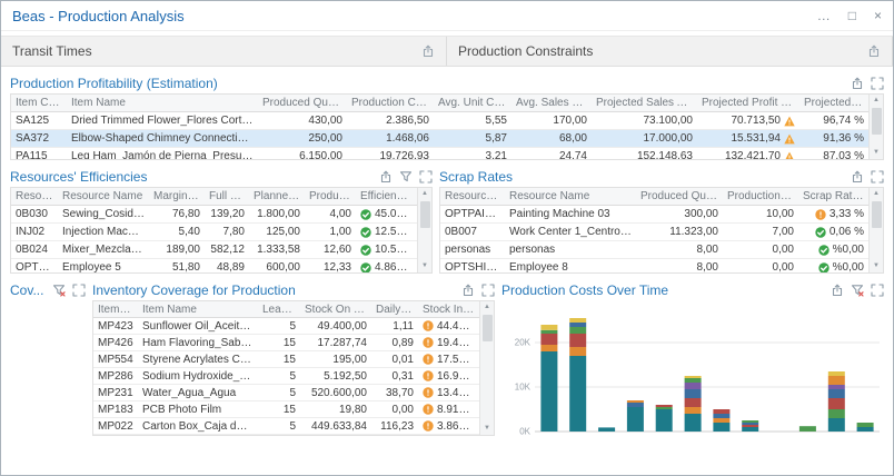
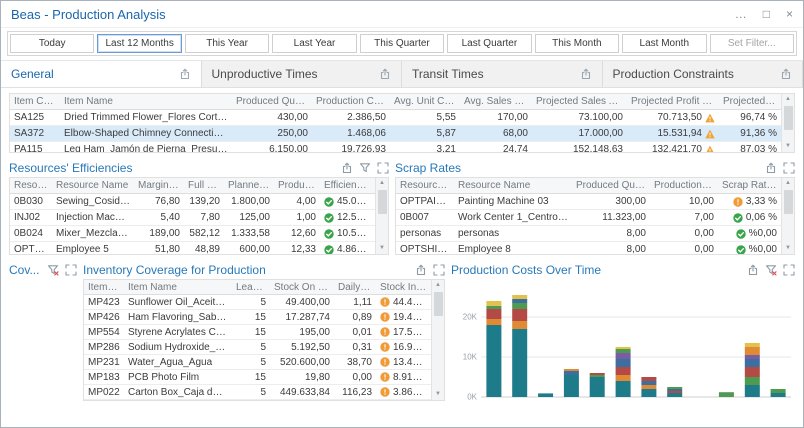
  Beas - Production Analysis
  …
  □
  ×
+ Today
+ Last 12 Months
+ This Year
+ Last Year
+ This Quarter
+ Last Quarter
+ This Month
+ Last Month
+ Set Filter...
+ General
+ Unproductive Times
  Transit Times
  Production Constraints
- Production Profitability (Estimation)
  Item Code
  Item Name
  Produced Quanti
  Production Costs
  Avg. Unit Cost
  Avg. Sales Pric
  Projected Sales Amo
  Projected Profit Mar
  SA125
  Dried Trimmed Flower_Flores Cortada
  430,00
  2.386,50
  5,55
  170,00
  73.100,00
  70.713,50
  96,74 %
  SA372
  250,00
  1.468,06
  5,87
  68,00
  17.000,00
  15.531,94
  91,36 %
  PA115
  Leg Ham_Jamón de Pierna_Presunto
  6.150,00
  19.726,93
  3,21
  24,74
  152.148,63
  132.421,70
  87,03 %
  Resources' Efficiencies
  Resourc
  Resource Name
  Full Cos
  Efficiency (
  0B030
  Sewing_Cosido_.
  76,80
  139,20
  1.800,00
  4,00
  45.000,
  INJ02
  Injection Machine
  5,40
  7,80
  125,00
  1,00
  12.500,
  0B024
  Mixer_Mezclad...
  189,00
  582,12
  1.333,58
  12,60
  10.583,
  Employee 5
  51,80
  48,89
  600,00
  12,33
  4.864,8
  Scrap Rates
  Resource C
  Resource Name
  Produced Quanti
  Production Scr
  Scrap Rate (
  OPTPAINT0
  Painting Machine 03
  300,00
  10,00
  3,33 %
  0B007
  Work Center 1_Centro de
  11.323,00
  7,00
  0,06 %
  personas
  personas
  8,00
  0,00
  %0,00
  OPTSHIFT8
  Employee 8
  8,00
  0,00
  %0,00
  Cov...
  Inventory Coverage for Production
  Item Name
  Lead Ti
  Stock On Han
  Daily Iss
  Stock In Da
  MP423
  Sunflower Oil_Aceite de
  5
  49.400,00
  1,11
  44.460,
  MP426
  Ham Flavoring_Saboriz
  15
  17.287,74
  0,89
  19.448,
  MP554
  Styrene Acrylates Copo
  15
  195,00
  0,01
  17.550,
  MP286
  Sodium Hydroxide_Hidr
  5
  5.192,50
  0,31
  16.993,
  MP231
  Water_Agua_Água
  5
  520.600,00
  38,70
  13.450,
  MP183
  PCB Photo Film
  15
  19,80
  0,00
  8.910,0
  MP022
  Carton Box_Caja de Ca
  5
  449.633,84
  116,23
  3.868,4
  Production Costs Over Time
  0K
  10K
  20K
